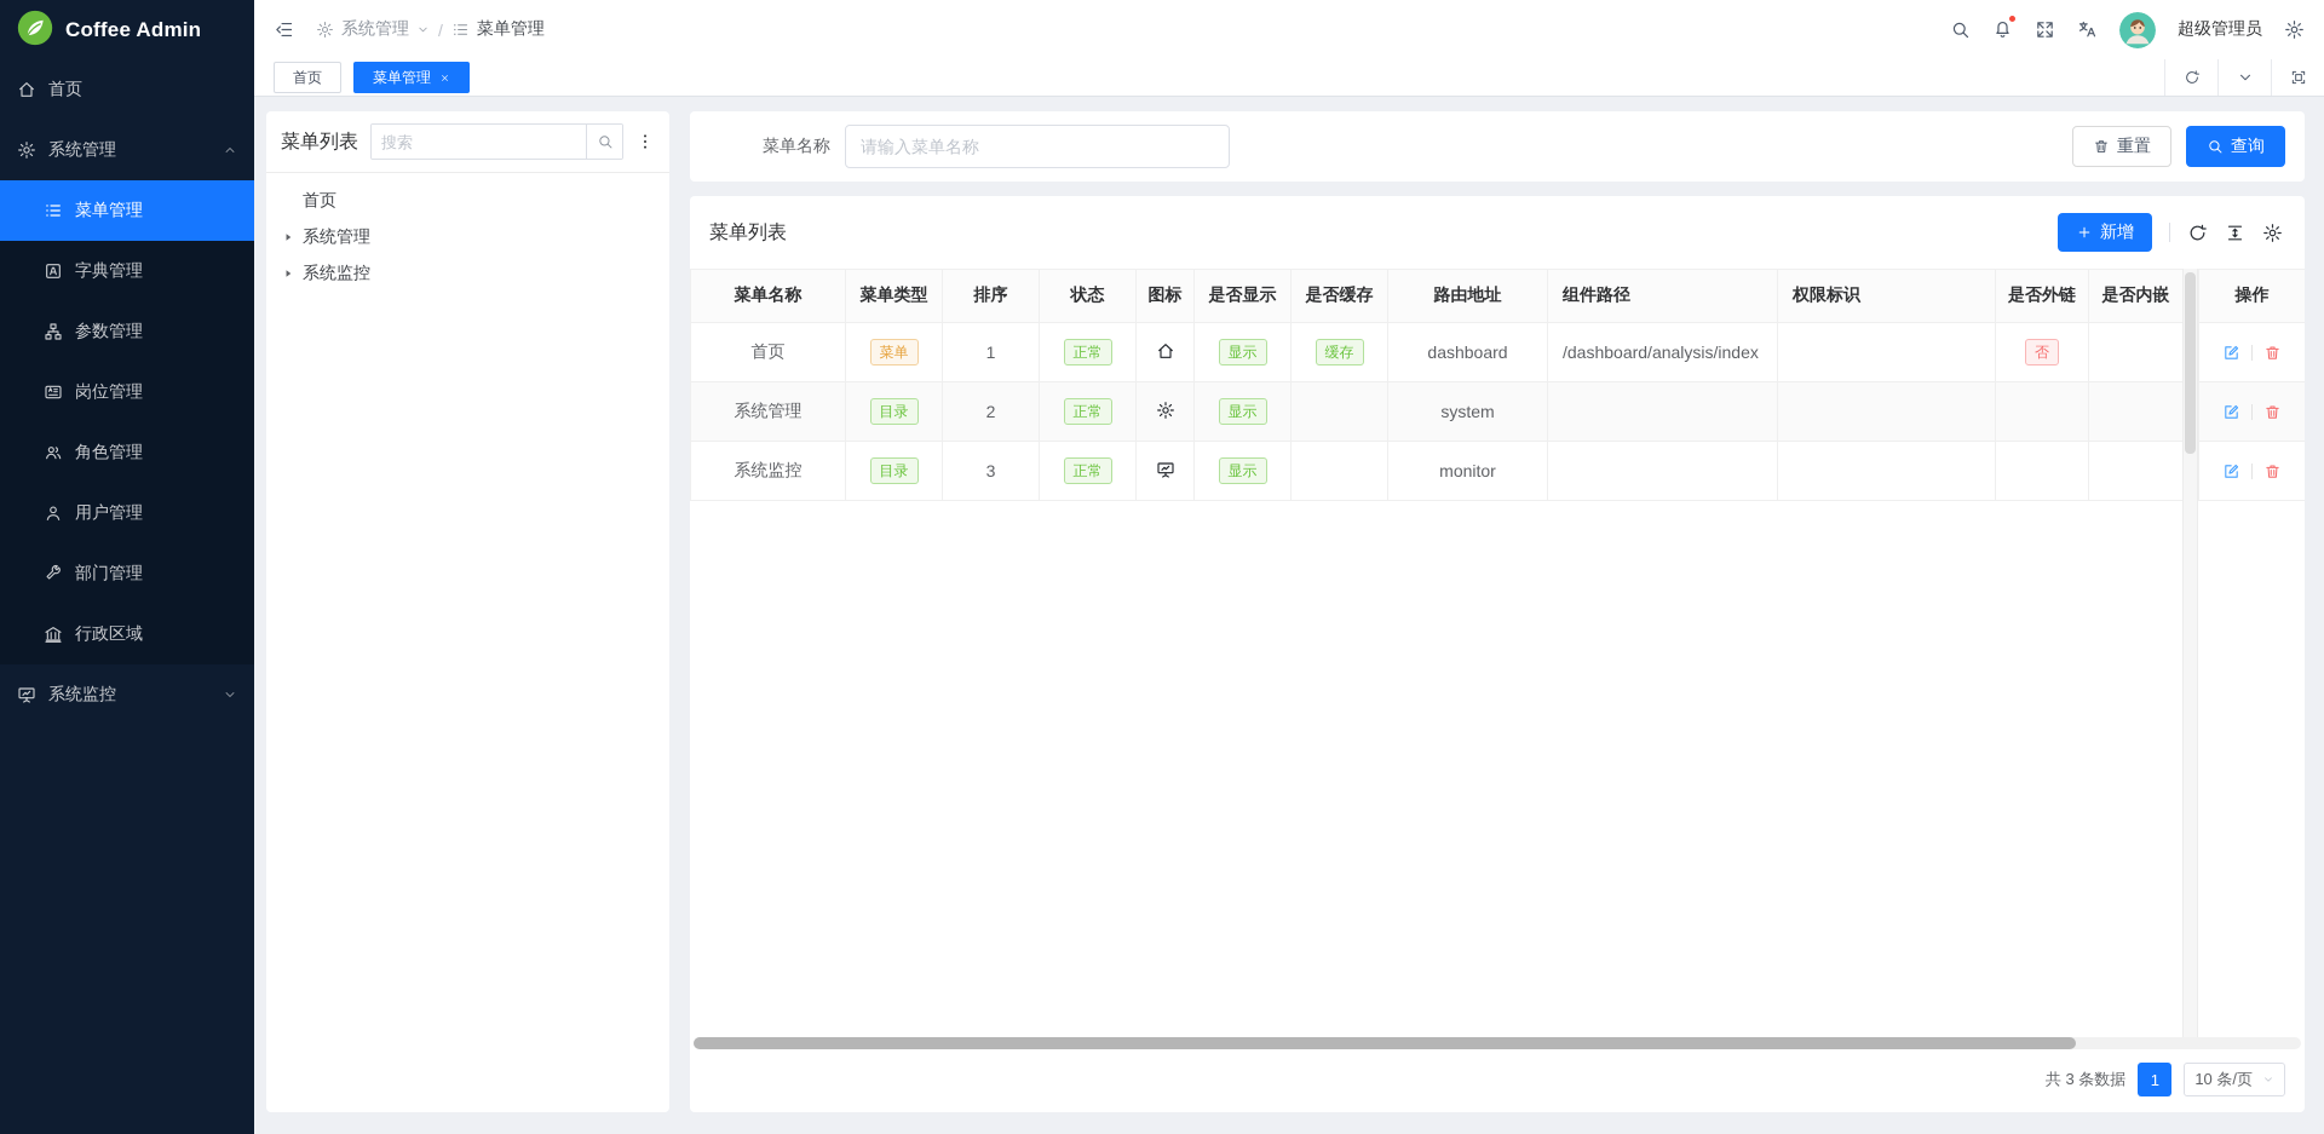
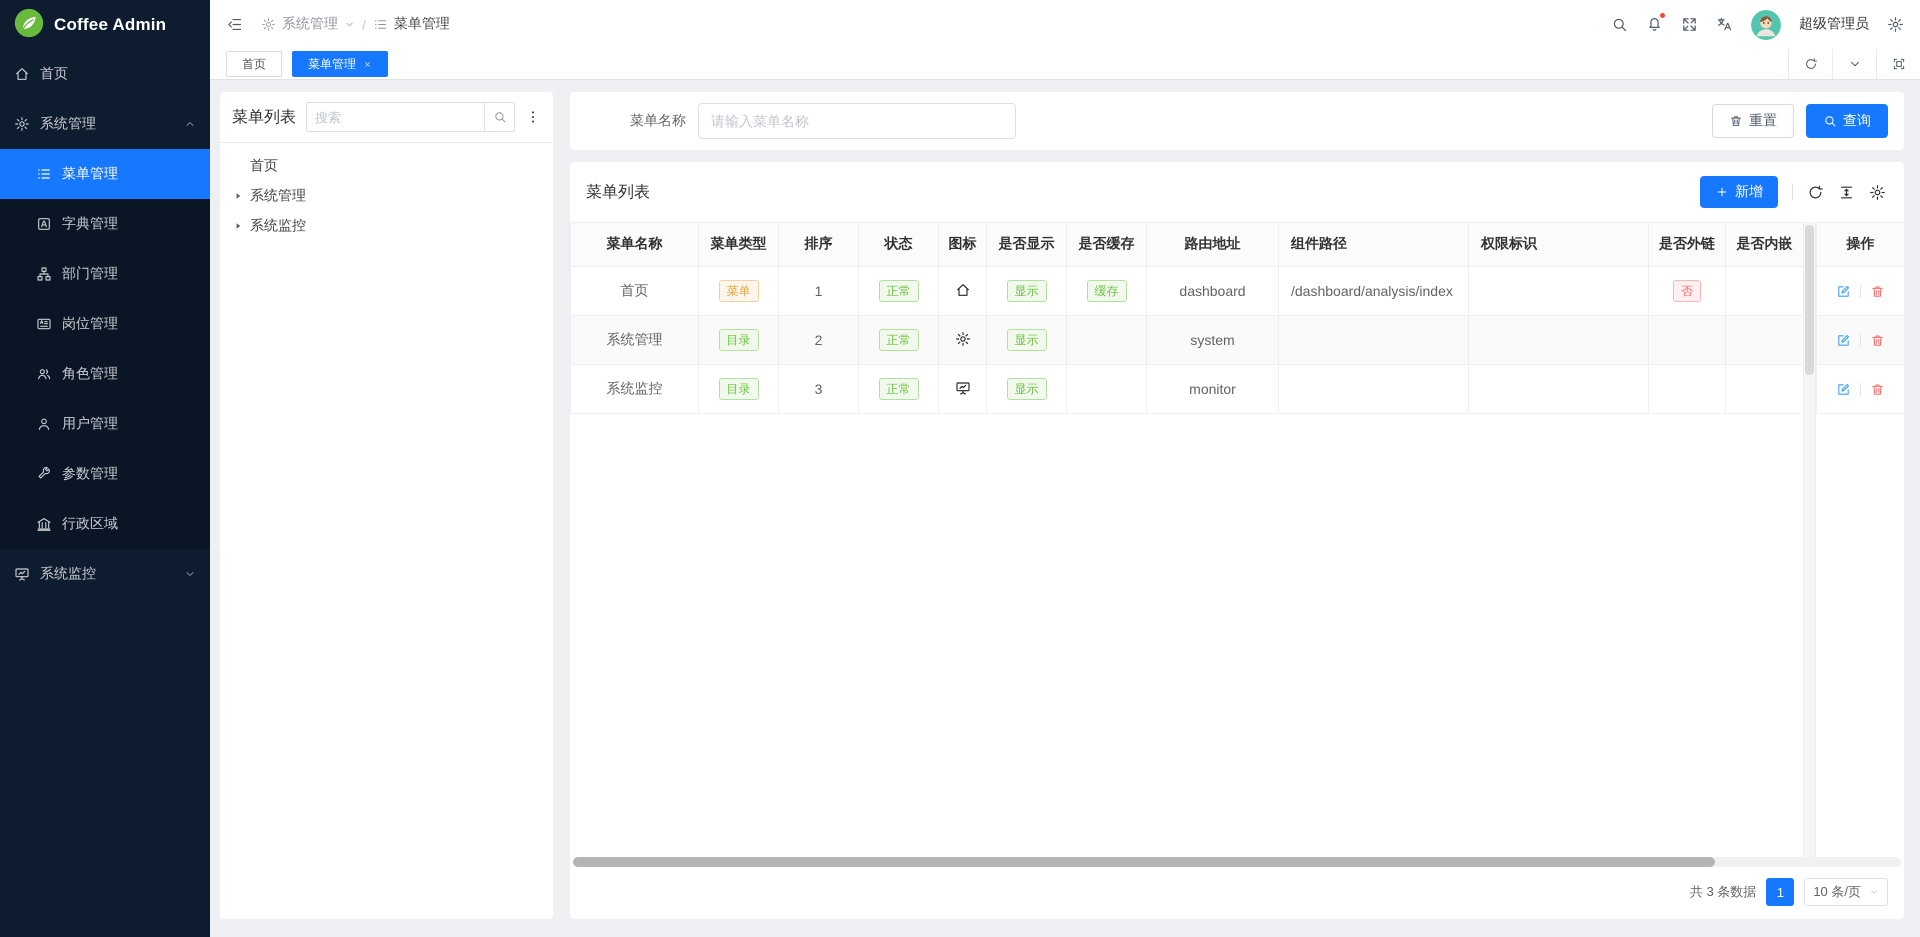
  Coffee Admin
  首页
  系统管理
  菜单管理
  字典管理
- 参数管理
+ 部门管理
  岗位管理
  角色管理
  用户管理
- 部门管理
+ 参数管理
  行政区域
  系统监控
  系统管理
  /
  菜单管理
  超级管理员
  首页
  菜单管理
  菜单列表
  搜索
  首页
  系统管理
  系统监控
  菜单名称
  请输入菜单名称
  重置
  查询
  菜单列表
  新增
  菜单名称	菜单类型	排序	状态	图标	是否显示	是否缓存	路由地址	组件路径	权限标识	是否外链	是否内嵌		操作
  首页	菜单	1	正常		显示	缓存	dashboard	/dashboard/analysis/index		否
  系统管理	目录	2	正常		显示		system
  系统监控	目录	3	正常		显示		monitor
  共 3 条数据
  1
  10 条/页
